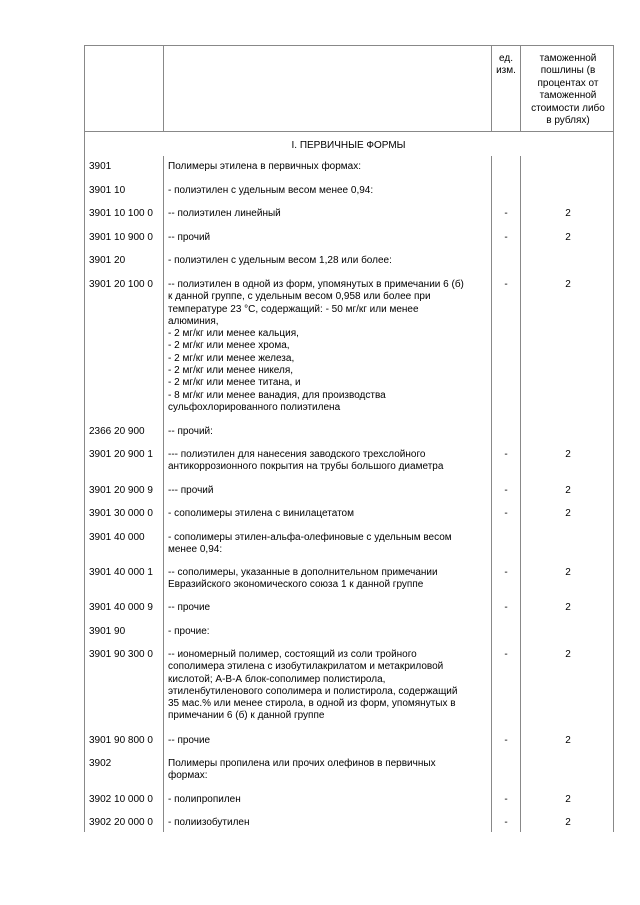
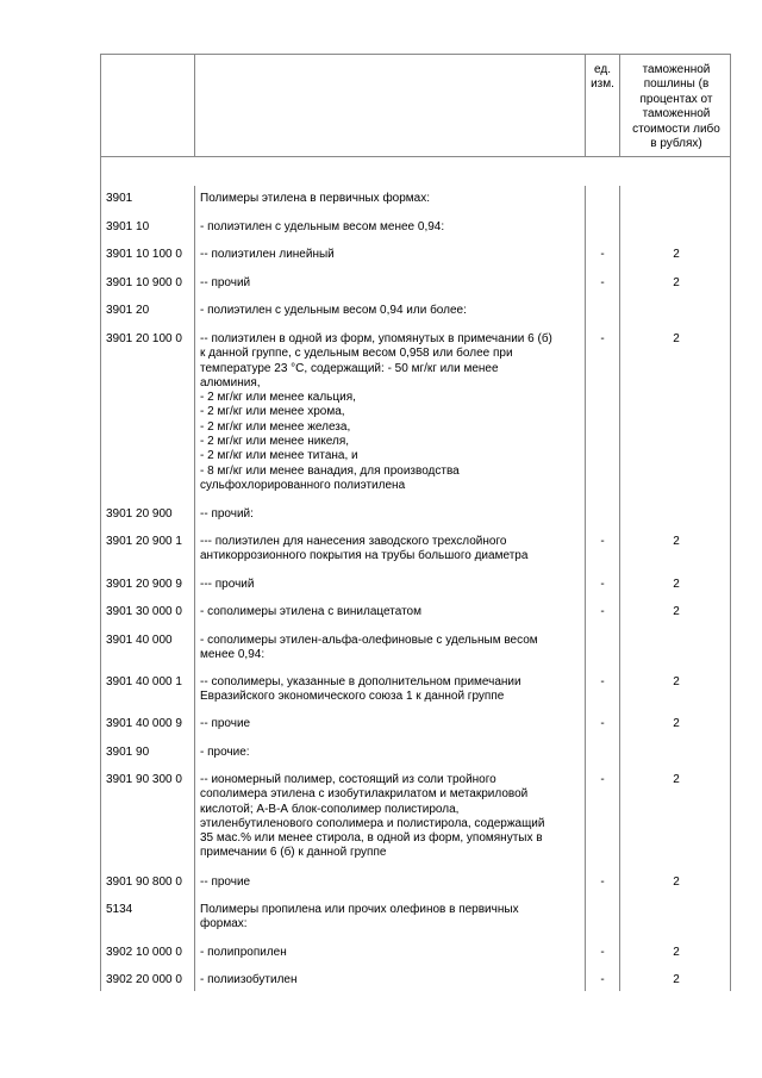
  ед.
  изм.
  таможенной
  пошлины (в
  процентах от
  таможенной
  стоимости либо
  в рублях)
- I. ПЕРВИЧНЫЕ ФОРМЫ
  3901
  Полимеры этилена в первичных формах:
  3901 10
  - полиэтилен с удельным весом менее 0,94:
  3901 10 100 0
  -- полиэтилен линейный
  -
  2
  3901 10 900 0
  -- прочий
  -
  2
  3901 20
- - полиэтилен с удельным весом 1,28 или более:
+ - полиэтилен с удельным весом 0,94 или более:
  3901 20 100 0
  -- полиэтилен в одной из форм, упомянутых в примечании 6 (б)
  к данной группе, с удельным весом 0,958 или более при
  температуре 23 °С, содержащий: - 50 мг/кг или менее
  алюминия,
  - 2 мг/кг или менее кальция,
  - 2 мг/кг или менее хрома,
  - 2 мг/кг или менее железа,
  - 2 мг/кг или менее никеля,
  - 2 мг/кг или менее титана, и
  - 8 мг/кг или менее ванадия, для производства
  сульфохлорированного полиэтилена
  -
  2
- 2366 20 900
+ 3901 20 900
  -- прочий:
  3901 20 900 1
  --- полиэтилен для нанесения заводского трехслойного
  антикоррозионного покрытия на трубы большого диаметра
  -
  2
  3901 20 900 9
  --- прочий
  -
  2
  3901 30 000 0
  - сополимеры этилена с винилацетатом
  -
  2
  3901 40 000
  - сополимеры этилен-альфа-олефиновые с удельным весом
  менее 0,94:
  3901 40 000 1
  -- сополимеры, указанные в дополнительном примечании
  Евразийского экономического союза 1 к данной группе
  -
  2
  3901 40 000 9
  -- прочие
  -
  2
  3901 90
  - прочие:
  3901 90 300 0
  -- иономерный полимер, состоящий из соли тройного
  сополимера этилена с изобутилакрилатом и метакриловой
  кислотой; А-В-А блок-сополимер полистирола,
  этиленбутиленового сополимера и полистирола, содержащий
  35 мас.% или менее стирола, в одной из форм, упомянутых в
  примечании 6 (б) к данной группе
  -
  2
  3901 90 800 0
  -- прочие
  -
  2
- 3902
+ 5134
  Полимеры пропилена или прочих олефинов в первичных
  формах:
  3902 10 000 0
  - полипропилен
  -
  2
  3902 20 000 0
  - полиизобутилен
  -
  2
